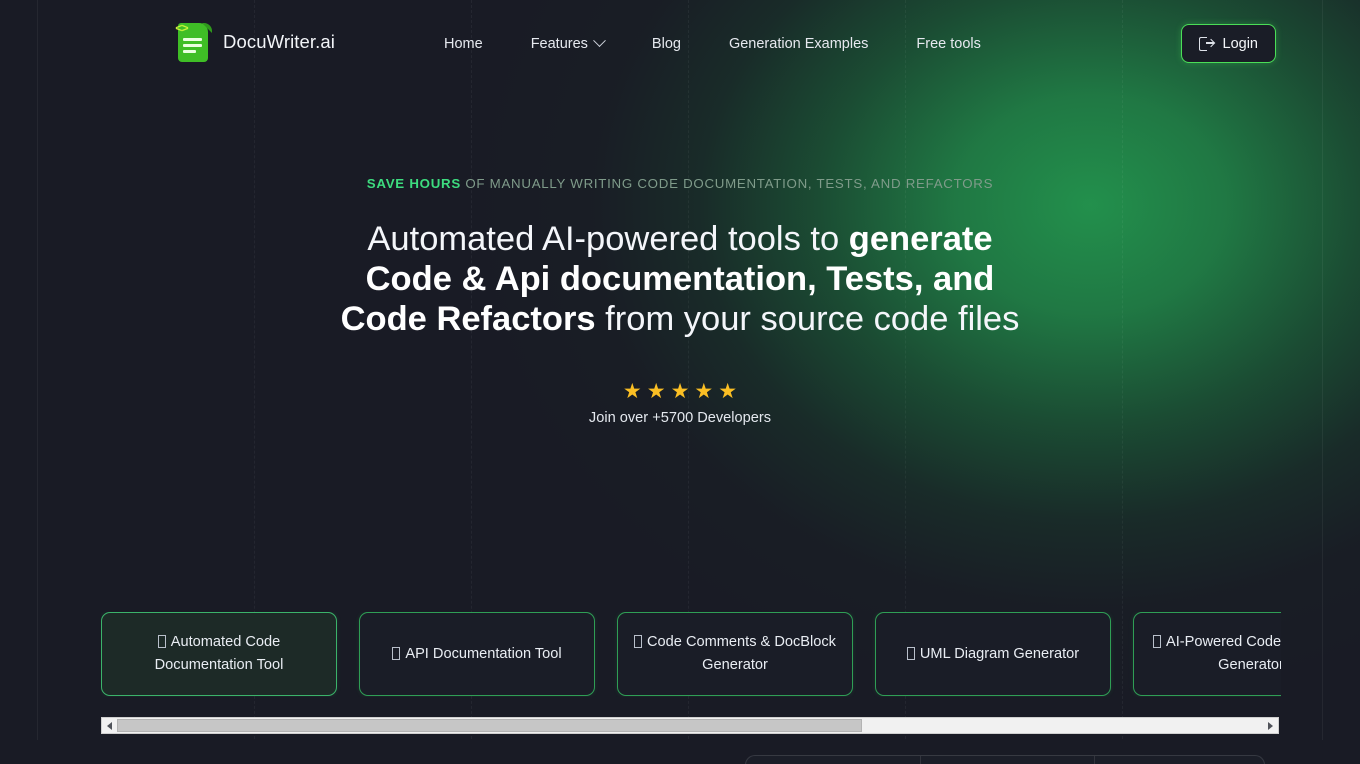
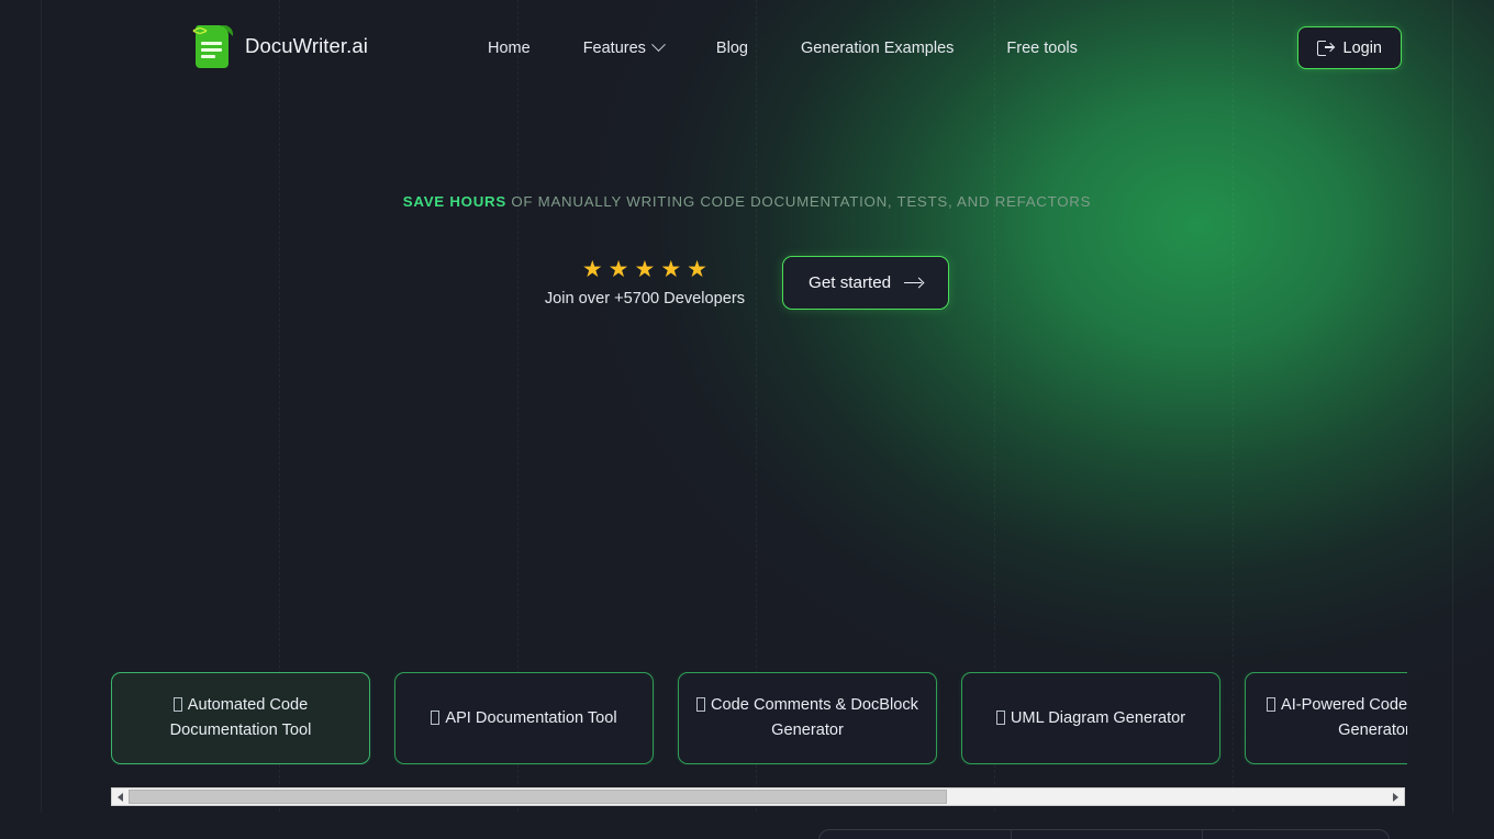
  <>
  DocuWriter.ai
  Home
  Features
  Blog
  Generation Examples
  Free tools
  Login
  SAVE HOURS OF MANUALLY WRITING CODE DOCUMENTATION, TESTS, AND REFACTORS
- Automated AI-powered tools to generate Code & Api documentation, Tests, and Code Refactors from your source code files
  ★★★★★
  Join over +5700 Developers
+ Get started
  Automated Code Documentation Tool
  API Documentation Tool
  Code Comments & DocBlock Generator
  UML Diagram Generator
